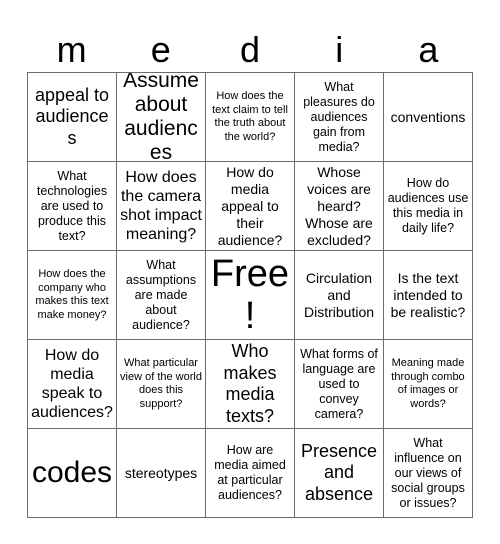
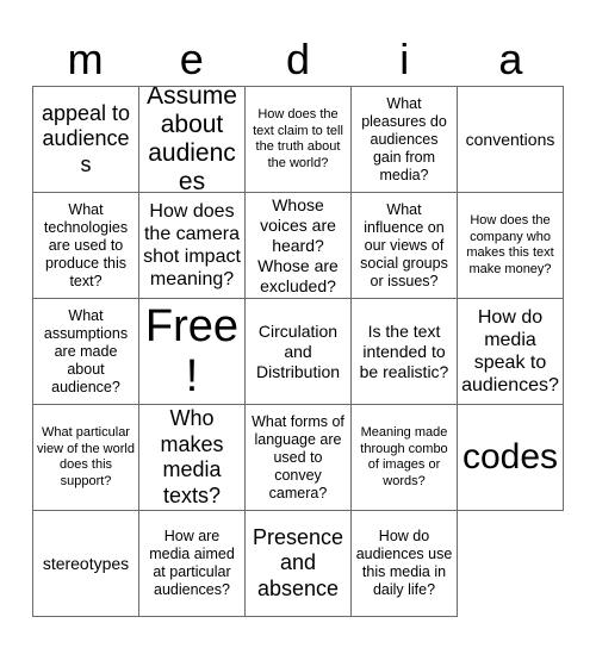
  m
  e
  d
  i
  a
  appeal to audiences
  Assume about audiences
  How does the text claim to tell the truth about the world?
  What pleasures do audiences gain from media?
  conventions
  What technologies are used to produce this text?
  How does the camera shot impact meaning?
- How do media appeal to their audience?
  Whose voices are heard? Whose are excluded?
- How do audiences use this media in daily life?
+ What influence on our views of social groups or issues?
  How does the company who makes this text make money?
  What assumptions are made about audience?
  Free!
  Circulation and Distribution
  Is the text intended to be realistic?
  How do media speak to audiences?
  What particular view of the world does this support?
  Who makes media texts?
  What forms of language are used to convey camera?
  Meaning made through combo of images or words?
  codes
  stereotypes
  How are media aimed at particular audiences?
  Presence and absence
- What influence on our views of social groups or issues?
+ How do audiences use this media in daily life?
